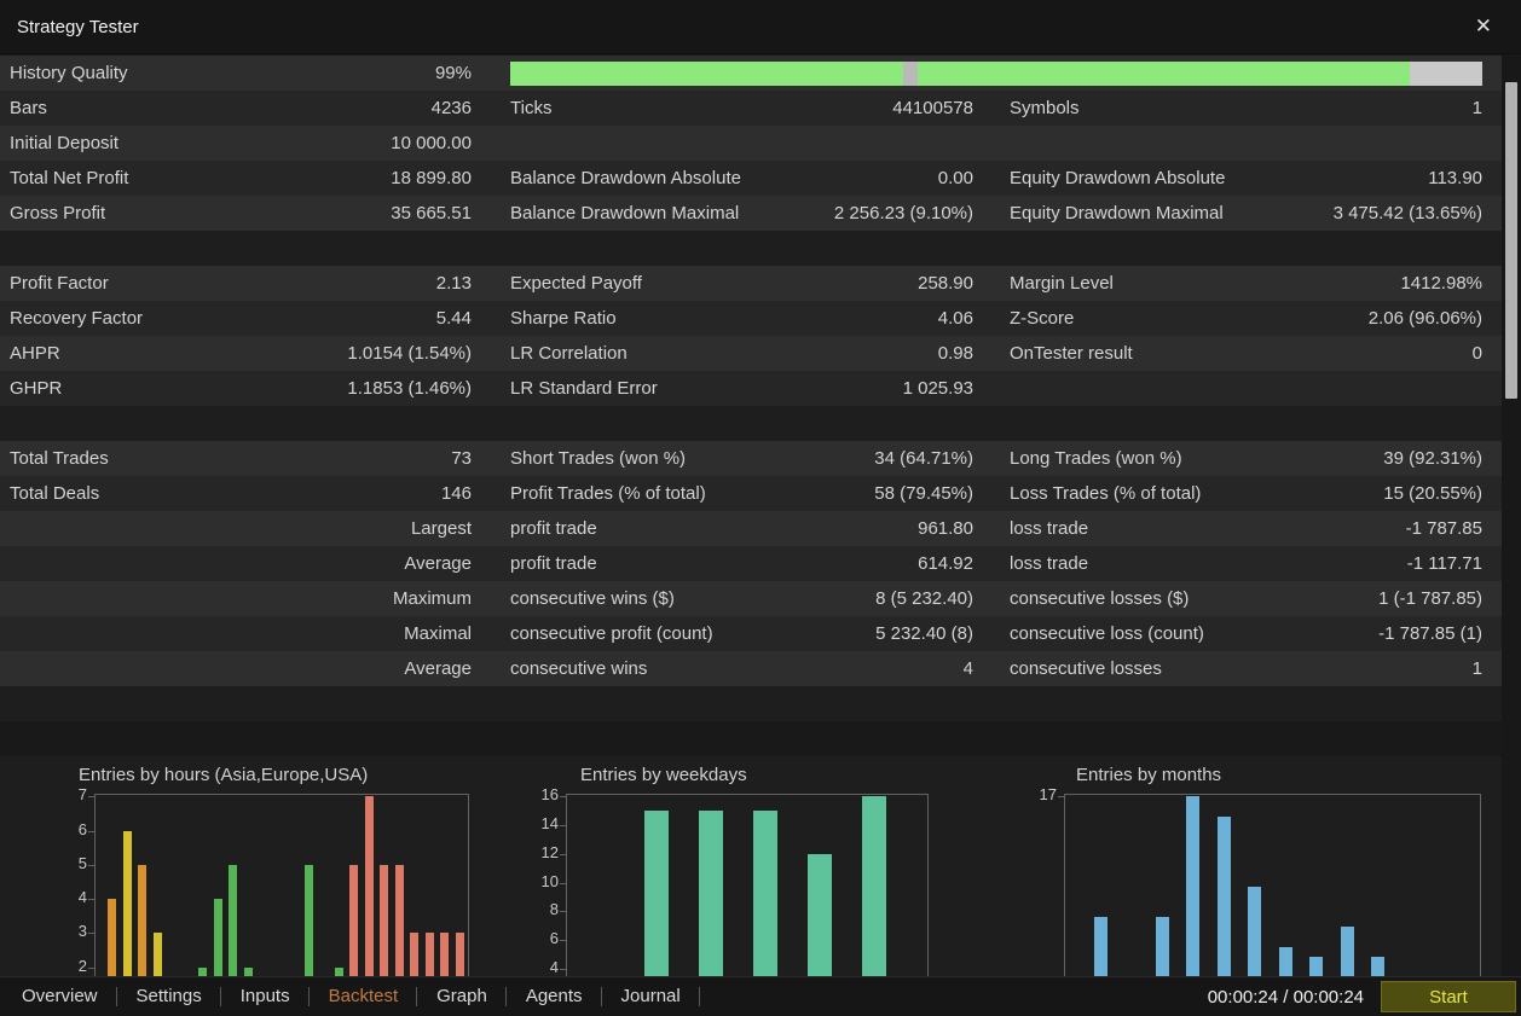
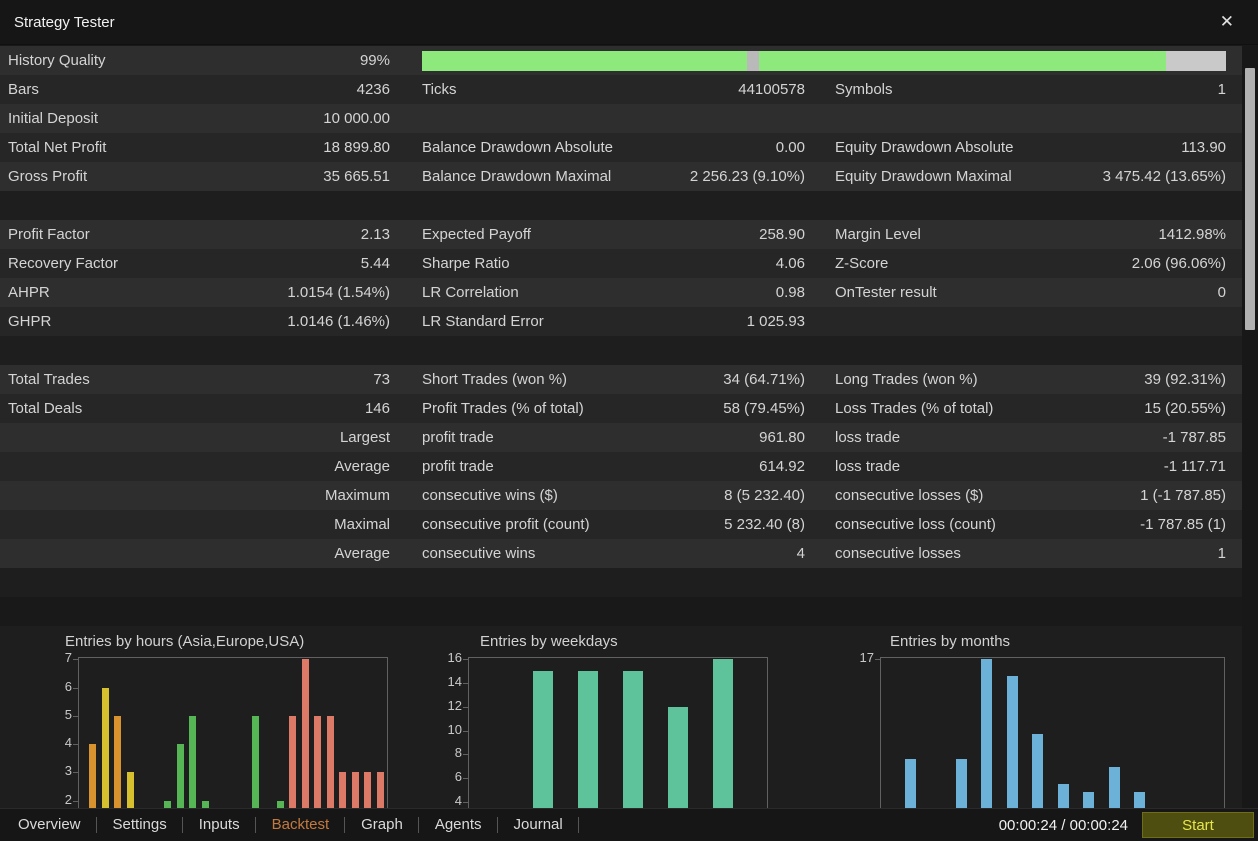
  Strategy Tester
  ✕
  History Quality
  99%
  Bars
  4236
  Ticks
  44100578
  Symbols
  1
  Initial Deposit
  10 000.00
  Total Net Profit
  18 899.80
  Balance Drawdown Absolute
  0.00
  Equity Drawdown Absolute
  113.90
  Gross Profit
  35 665.51
  Balance Drawdown Maximal
  2 256.23 (9.10%)
  Equity Drawdown Maximal
  3 475.42 (13.65%)
  Profit Factor
  2.13
  Expected Payoff
  258.90
  Margin Level
  1412.98%
  Recovery Factor
  5.44
  Sharpe Ratio
  4.06
  Z-Score
  2.06 (96.06%)
  AHPR
  1.0154 (1.54%)
  LR Correlation
  0.98
  OnTester result
  0
  GHPR
- 1.1853 (1.46%)
+ 1.0146 (1.46%)
  LR Standard Error
  1 025.93
  Total Trades
  73
  Short Trades (won %)
  34 (64.71%)
  Long Trades (won %)
  39 (92.31%)
  Total Deals
  146
  Profit Trades (% of total)
  58 (79.45%)
  Loss Trades (% of total)
  15 (20.55%)
  Largest
  profit trade
  961.80
  loss trade
  -1 787.85
  Average
  profit trade
  614.92
  loss trade
  -1 117.71
  Maximum
  consecutive wins ($)
  8 (5 232.40)
  consecutive losses ($)
  1 (-1 787.85)
  Maximal
  consecutive profit (count)
  5 232.40 (8)
  consecutive loss (count)
  -1 787.85 (1)
  Average
  consecutive wins
  4
  consecutive losses
  1
  Entries by hours (Asia,Europe,USA)
  7
  6
  5
  4
  3
  2
  Entries by weekdays
  16
  14
  12
  10
  8
  6
  4
  Entries by months
  17
  Overview
  Settings
  Inputs
  Backtest
  Graph
  Agents
  Journal
  00:00:24 / 00:00:24
  Start
